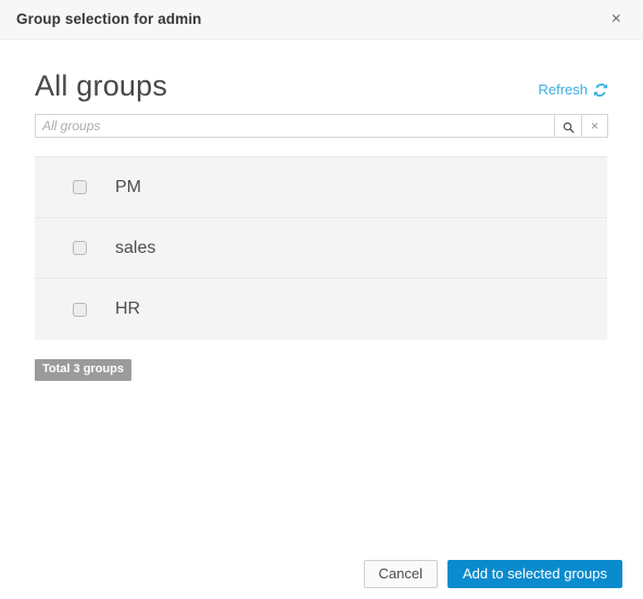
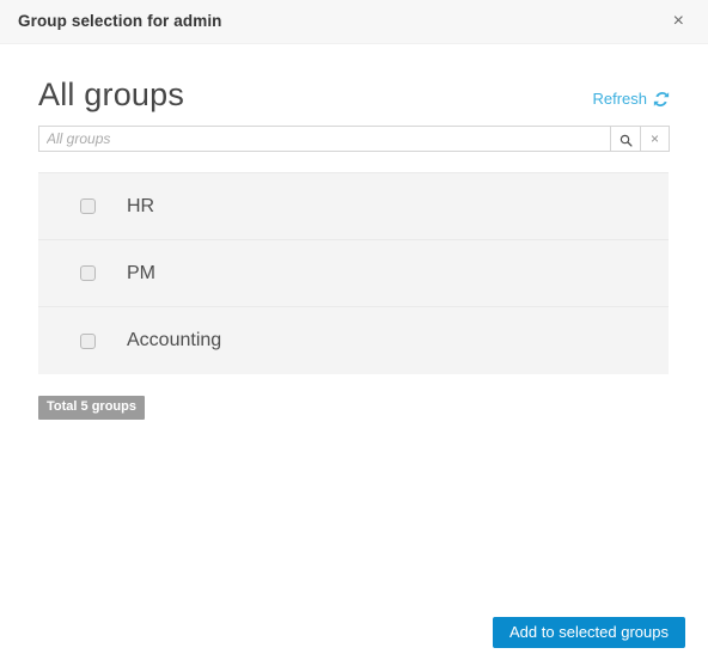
  Group selection for admin
  ×
  All groups
  Refresh
  All groups
  ×
- PM
+ HR
- sales
- HR
+ PM
+ Accounting
- Total 3 groups
+ Total 5 groups
- Cancel
  Add to selected groups
